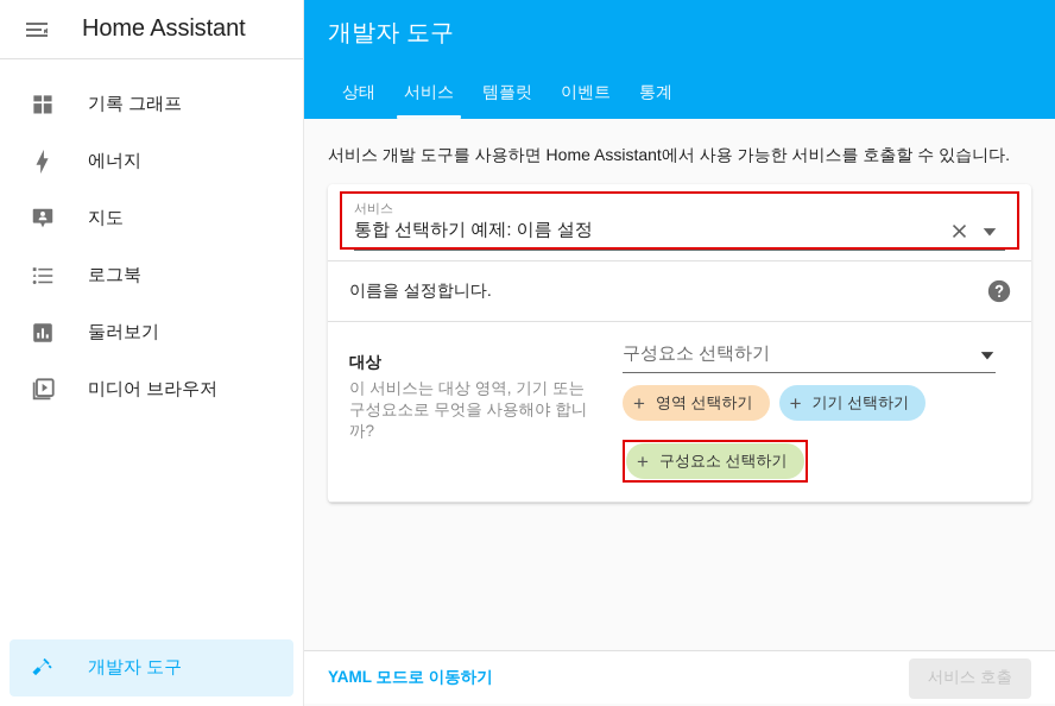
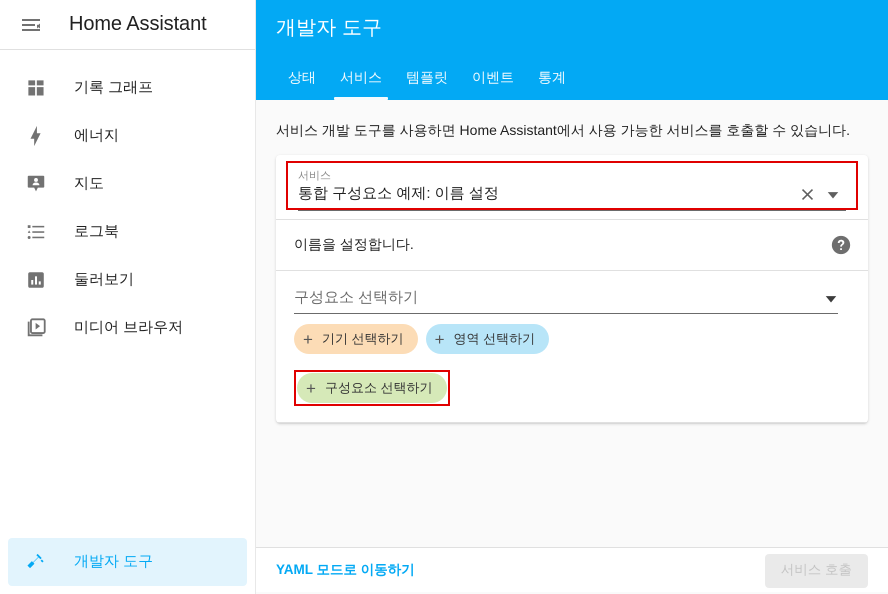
  Home Assistant
  기록 그래프
  에너지
  지도
  로그북
  둘러보기
  미디어 브라우저
  개발자 도구
  개발자 도구
  상태
  서비스
  템플릿
  이벤트
  통계
  서비스 개발 도구를 사용하면 Home Assistant에서 사용 가능한 서비스를 호출할 수 있습니다.
  서비스
- 통합 선택하기 예제: 이름 설정
+ 통합 구성요소 예제: 이름 설정
  이름을 설정합니다.
- 대상
- 이 서비스는 대상 영역, 기기 또는 구성요소로 무엇을 사용해야 합니까?
  구성요소 선택하기
  +
- 영역 선택하기
+ 기기 선택하기
  +
- 기기 선택하기
+ 영역 선택하기
  +
  구성요소 선택하기
  YAML 모드로 이동하기
  서비스 호출
